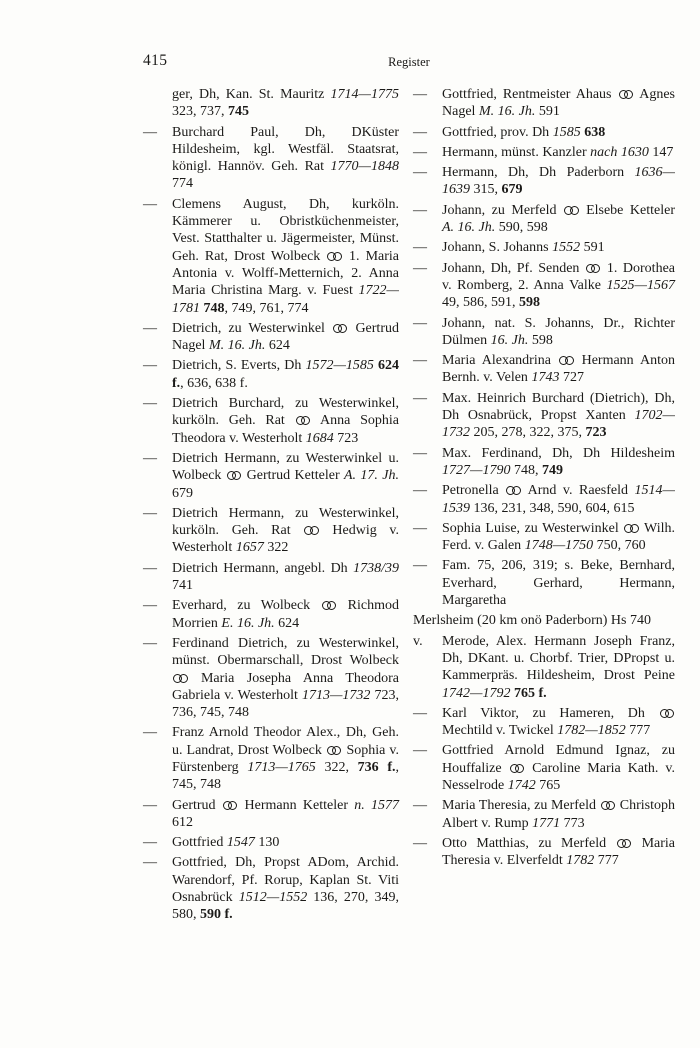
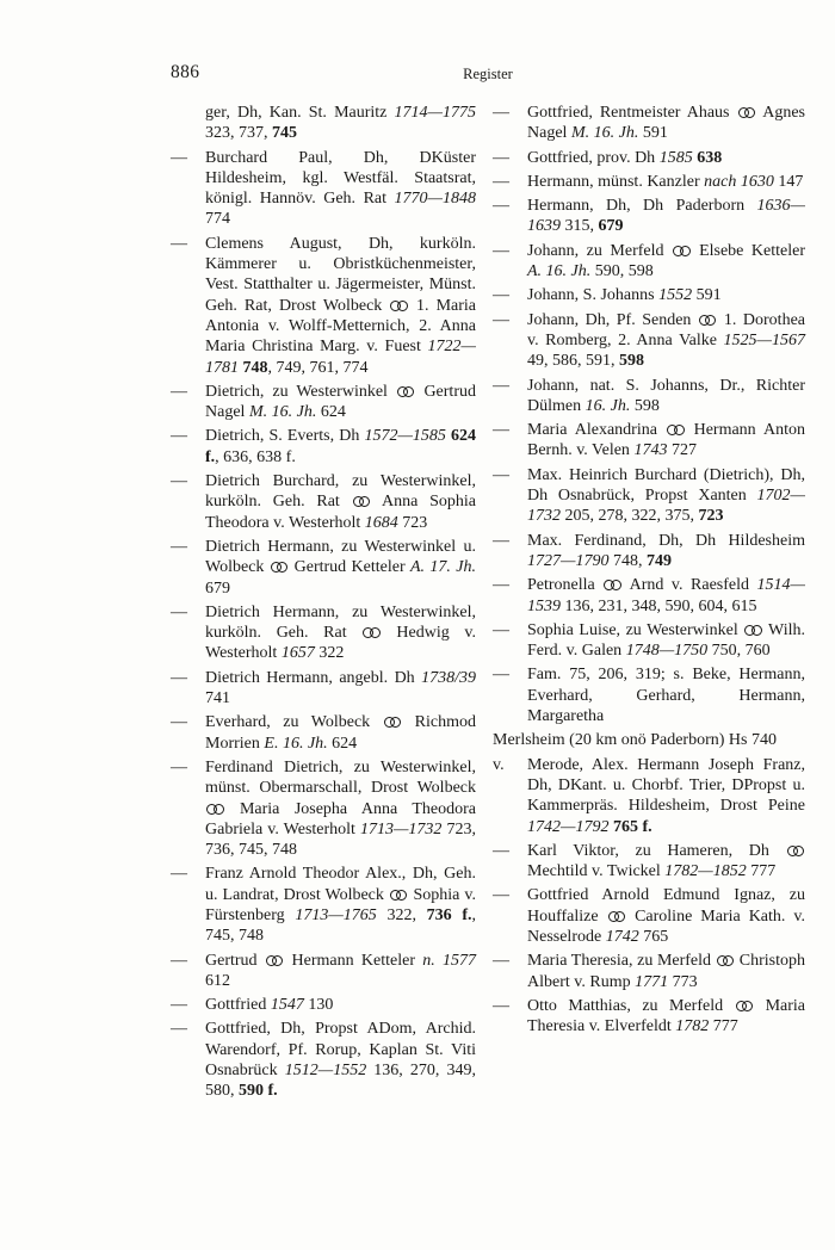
- 415
+ 886
  Register
  ger, Dh, Kan. St. Mauritz 1714—1775 323, 737, 745
  — Burchard Paul, Dh, DKüster Hildesheim, kgl. Westfäl. Staatsrat, königl. Hannöv. Geh. Rat 1770—1848 774
  — Clemens August, Dh, kurköln. Kämmerer u. Obristküchenmeister, Vest. Statthalter u. Jägermeister, Münst. Geh. Rat, Drost Wolbeck 1. Maria Antonia v. Wolff-Metternich, 2. Anna Maria Christina Marg. v. Fuest 1722—1781 748, 749, 761, 774
  — Dietrich, zu Westerwinkel Gertrud Nagel M. 16. Jh. 624
  — Dietrich, S. Everts, Dh 1572—1585 624 f., 636, 638 f.
  — Dietrich Burchard, zu Westerwinkel, kurköln. Geh. Rat Anna Sophia Theodora v. Westerholt 1684 723
  — Dietrich Hermann, zu Westerwinkel u. Wolbeck Gertrud Ketteler A. 17. Jh. 679
  — Dietrich Hermann, zu Westerwinkel, kurköln. Geh. Rat Hedwig v. Westerholt 1657 322
  — Dietrich Hermann, angebl. Dh 1738/39 741
  — Everhard, zu Wolbeck Richmod Morrien E. 16. Jh. 624
  — Ferdinand Dietrich, zu Westerwinkel, münst. Obermarschall, Drost Wolbeck Maria Josepha Anna Theodora Gabriela v. Westerholt 1713—1732 723, 736, 745, 748
  — Franz Arnold Theodor Alex., Dh, Geh. u. Landrat, Drost Wolbeck Sophia v. Fürstenberg 1713—1765 322, 736 f., 745, 748
  — Gertrud Hermann Ketteler n. 1577 612
  — Gottfried 1547 130
  — Gottfried, Dh, Propst ADom, Archid. Warendorf, Pf. Rorup, Kaplan St. Viti Osnabrück 1512—1552 136, 270, 349, 580, 590 f.
  — Gottfried, Rentmeister Ahaus Agnes Nagel M. 16. Jh. 591
  — Gottfried, prov. Dh 1585 638
  — Hermann, münst. Kanzler nach 1630 147
  — Hermann, Dh, Dh Paderborn 1636—1639 315, 679
  — Johann, zu Merfeld Elsebe Ketteler A. 16. Jh. 590, 598
  — Johann, S. Johanns 1552 591
  — Johann, Dh, Pf. Senden 1. Dorothea v. Romberg, 2. Anna Valke 1525—1567 49, 586, 591, 598
  — Johann, nat. S. Johanns, Dr., Richter Dülmen 16. Jh. 598
  — Maria Alexandrina Hermann Anton Bernh. v. Velen 1743 727
  — Max. Heinrich Burchard (Dietrich), Dh, Dh Osnabrück, Propst Xanten 1702—1732 205, 278, 322, 375, 723
  — Max. Ferdinand, Dh, Dh Hildesheim 1727—1790 748, 749
  — Petronella Arnd v. Raesfeld 1514—1539 136, 231, 348, 590, 604, 615
  — Sophia Luise, zu Westerwinkel Wilh. Ferd. v. Galen 1748—1750 750, 760
- — Fam. 75, 206, 319; s. Beke, Bernhard, Everhard, Gerhard, Hermann, Margaretha
+ — Fam. 75, 206, 319; s. Beke, Hermann, Everhard, Gerhard, Hermann, Margaretha
  Merlsheim (20 km onö Paderborn) Hs 740
  v. Merode, Alex. Hermann Joseph Franz, Dh, DKant. u. Chorbf. Trier, DPropst u. Kammerpräs. Hildesheim, Drost Peine 1742—1792 765 f.
  — Karl Viktor, zu Hameren, Dh Mechtild v. Twickel 1782—1852 777
  — Gottfried Arnold Edmund Ignaz, zu Houffalize Caroline Maria Kath. v. Nesselrode 1742 765
  — Maria Theresia, zu Merfeld Christoph Albert v. Rump 1771 773
  — Otto Matthias, zu Merfeld Maria Theresia v. Elverfeldt 1782 777
